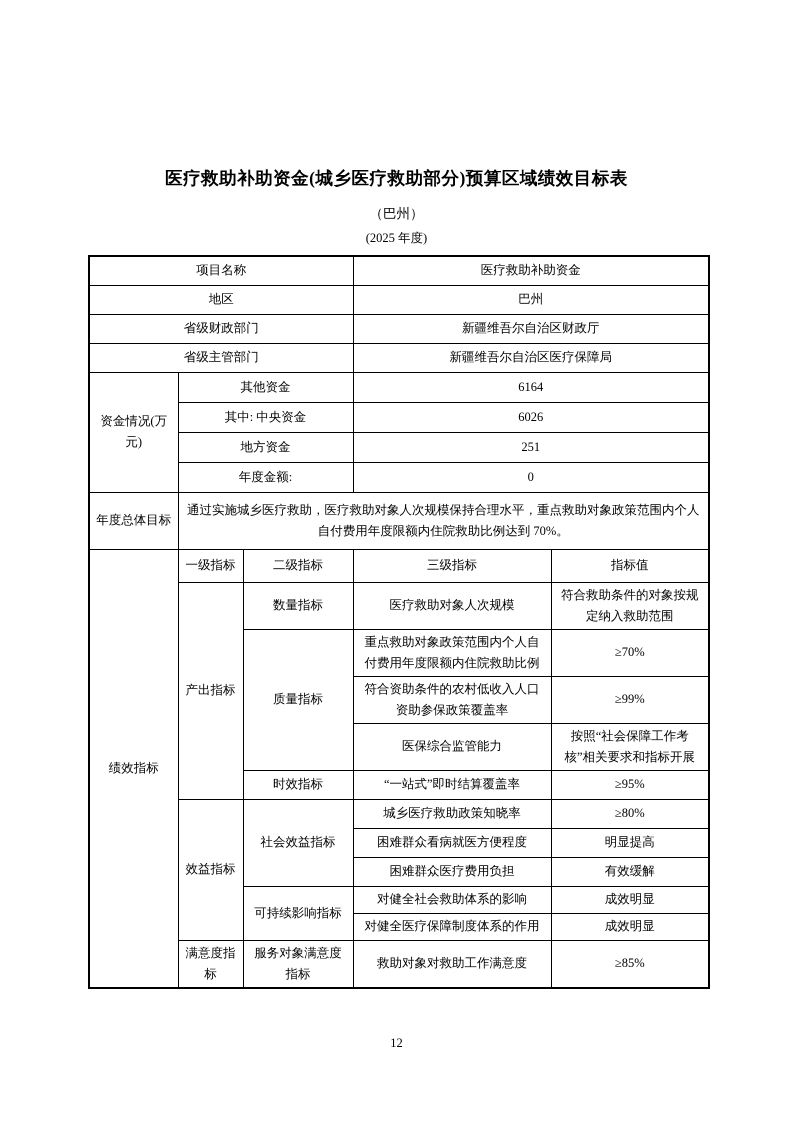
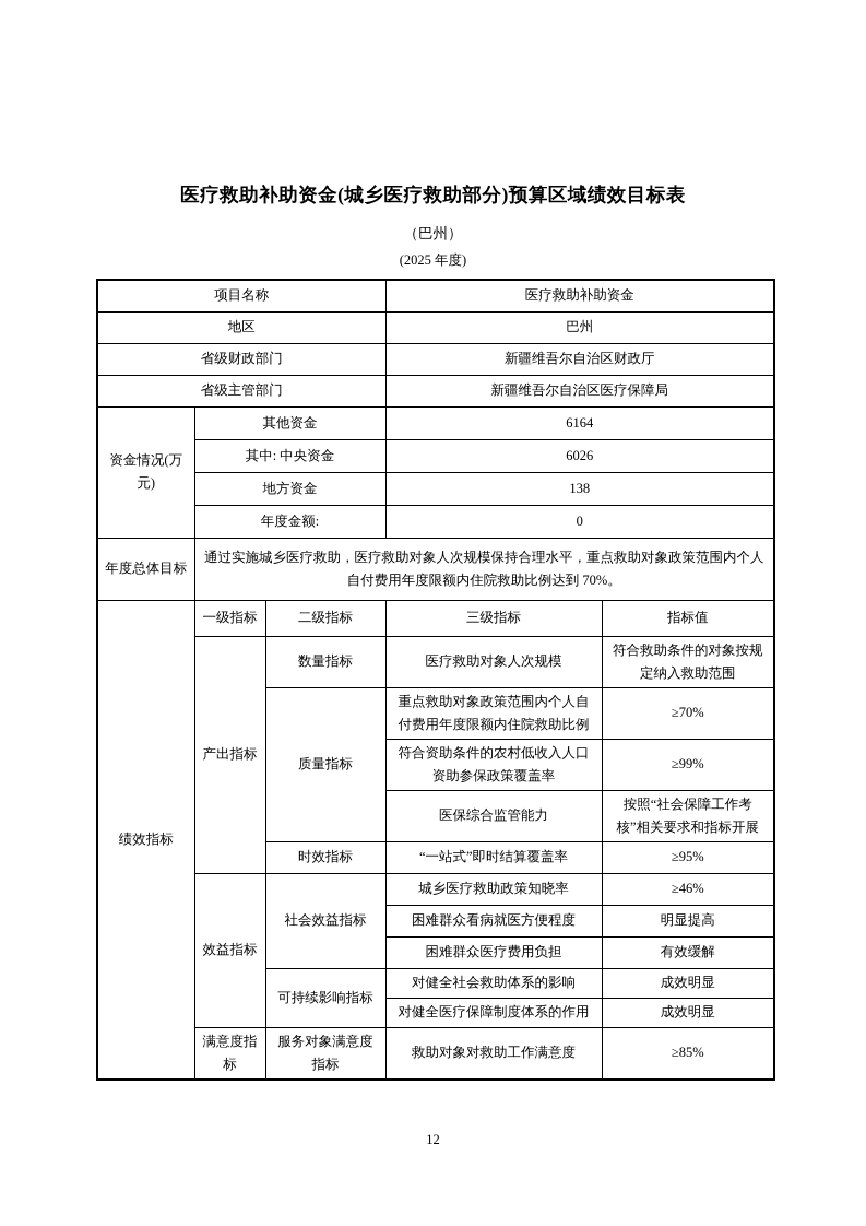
  医疗救助补助资金(城乡医疗救助部分)预算区域绩效目标表
  （巴州）
  (2025 年度)
  项目名称	医疗救助补助资金
  地区	巴州
  省级财政部门	新疆维吾尔自治区财政厅
  省级主管部门	新疆维吾尔自治区医疗保障局
  资金情况(万元)	其他资金	6164
  其中: 中央资金	6026
- 地方资金	251
+ 地方资金	138
  年度金额:	0
  年度总体目标	通过实施城乡医疗救助，医疗救助对象人次规模保持合理水平，重点救助对象政策范围内个人自付费用年度限额内住院救助比例达到 70%。
  绩效指标	一级指标	二级指标	三级指标	指标值
  产出指标	数量指标	医疗救助对象人次规模	符合救助条件的对象按规定纳入救助范围
  质量指标	重点救助对象政策范围内个人自付费用年度限额内住院救助比例	≥70%
  符合资助条件的农村低收入人口资助参保政策覆盖率	≥99%
  医保综合监管能力	按照“社会保障工作考核”相关要求和指标开展
  时效指标	“一站式”即时结算覆盖率	≥95%
- 效益指标	社会效益指标	城乡医疗救助政策知晓率	≥80%
+ 效益指标	社会效益指标	城乡医疗救助政策知晓率	≥46%
  困难群众看病就医方便程度	明显提高
  困难群众医疗费用负担	有效缓解
  可持续影响指标	对健全社会救助体系的影响	成效明显
  对健全医疗保障制度体系的作用	成效明显
  满意度指标	服务对象满意度指标	救助对象对救助工作满意度	≥85%
  12
